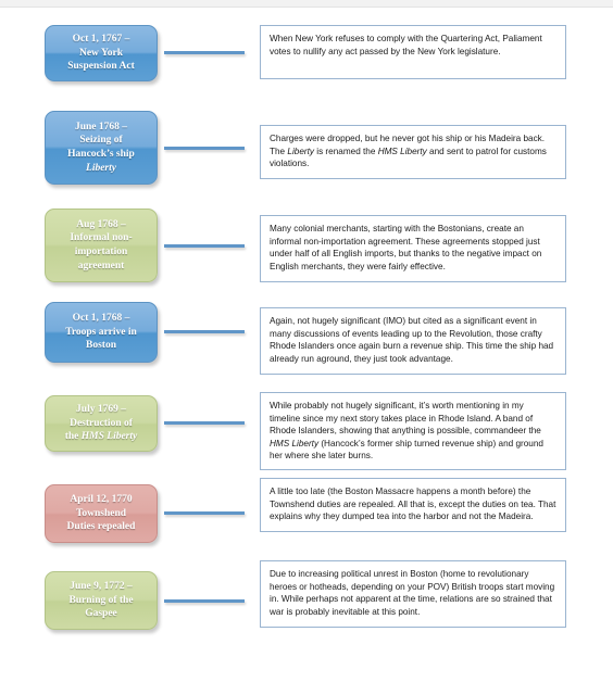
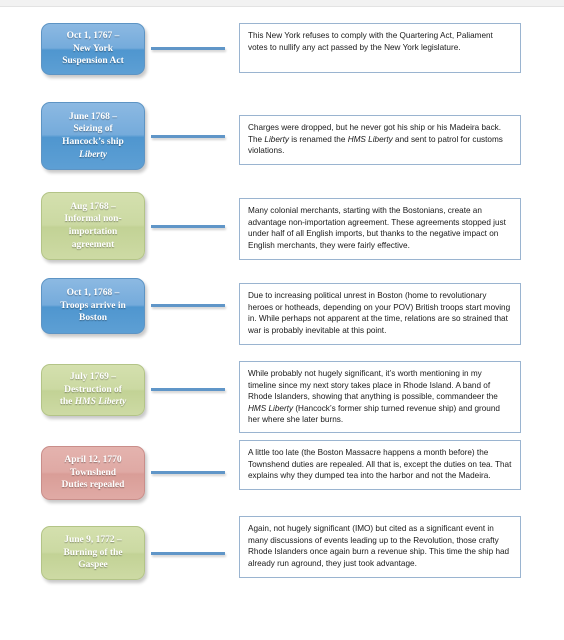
  Oct 1, 1767 –
  New York
  Suspension Act
- When New York refuses to comply with the Quartering Act, Paliament votes to nullify any act passed by the New York legislature.
+ This New York refuses to comply with the Quartering Act, Paliament votes to nullify any act passed by the New York legislature.
  June 1768 –
  Seizing of
  Hancock’s ship
  Liberty
  Charges were dropped, but he never got his ship or his Madeira back. The Liberty is renamed the HMS Liberty and sent to patrol for customs violations.
  Aug 1768 –
  Informal non-
  importation
  agreement
- Many colonial merchants, starting with the Bostonians, create an informal non-importation agreement. These agreements stopped just under half of all English imports, but thanks to the negative impact on English merchants, they were fairly effective.
+ Many colonial merchants, starting with the Bostonians, create an advantage non-importation agreement. These agreements stopped just under half of all English imports, but thanks to the negative impact on English merchants, they were fairly effective.
  Oct 1, 1768 –
  Troops arrive in
  Boston
- Again, not hugely significant (IMO) but cited as a significant event in many discussions of events leading up to the Revolution, those crafty Rhode Islanders once again burn a revenue ship. This time the ship had already run aground, they just took advantage.
+ Due to increasing political unrest in Boston (home to revolutionary heroes or hotheads, depending on your POV) British troops start moving in. While perhaps not apparent at the time, relations are so strained that war is probably inevitable at this point.
  July 1769 –
  Destruction of
  the HMS Liberty
  While probably not hugely significant, it’s worth mentioning in my timeline since my next story takes place in Rhode Island. A band of Rhode Islanders, showing that anything is possible, commandeer the HMS Liberty (Hancock’s former ship turned revenue ship) and ground her where she later burns.
  April 12, 1770
  Townshend
  Duties repealed
  A little too late (the Boston Massacre happens a month before) the Townshend duties are repealed. All that is, except the duties on tea. That explains why they dumped tea into the harbor and not the Madeira.
  June 9, 1772 –
  Burning of the
  Gaspee
- Due to increasing political unrest in Boston (home to revolutionary heroes or hotheads, depending on your POV) British troops start moving in. While perhaps not apparent at the time, relations are so strained that war is probably inevitable at this point.
+ Again, not hugely significant (IMO) but cited as a significant event in many discussions of events leading up to the Revolution, those crafty Rhode Islanders once again burn a revenue ship. This time the ship had already run aground, they just took advantage.
